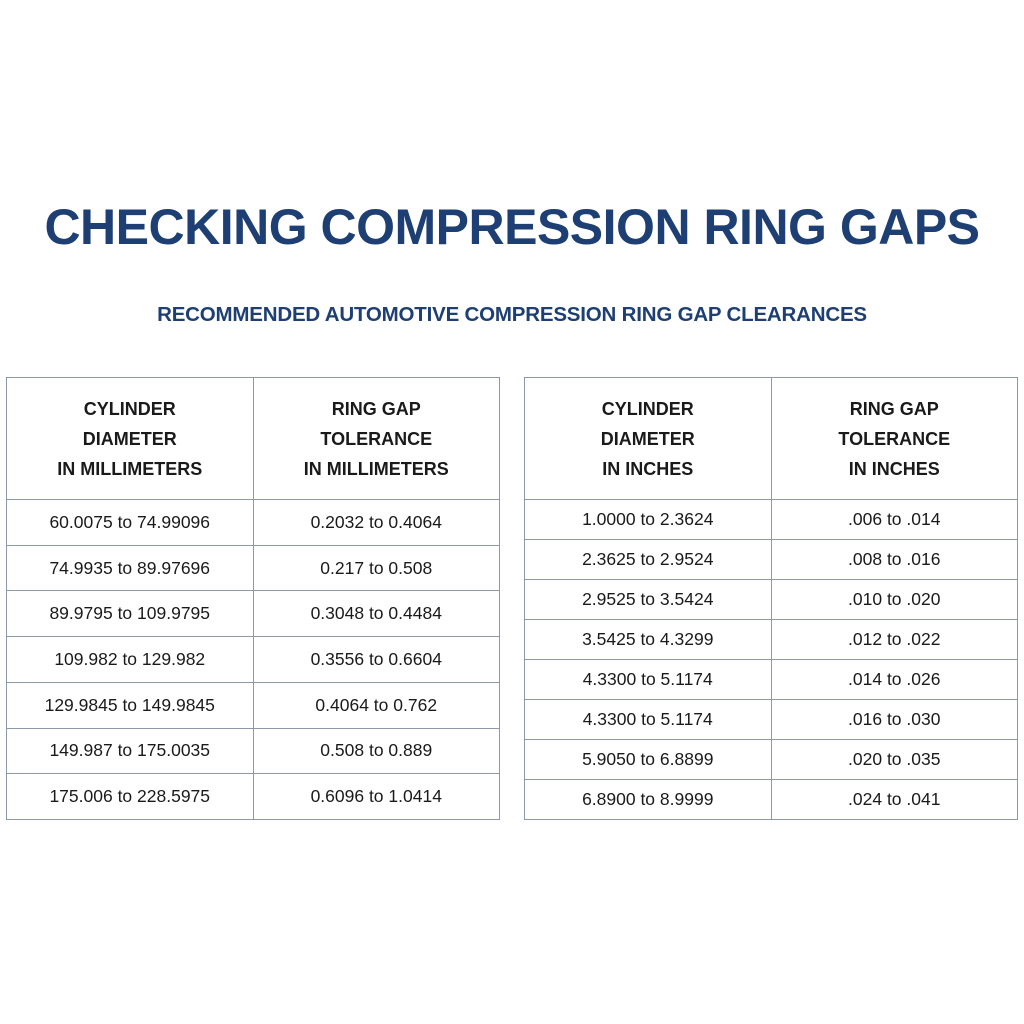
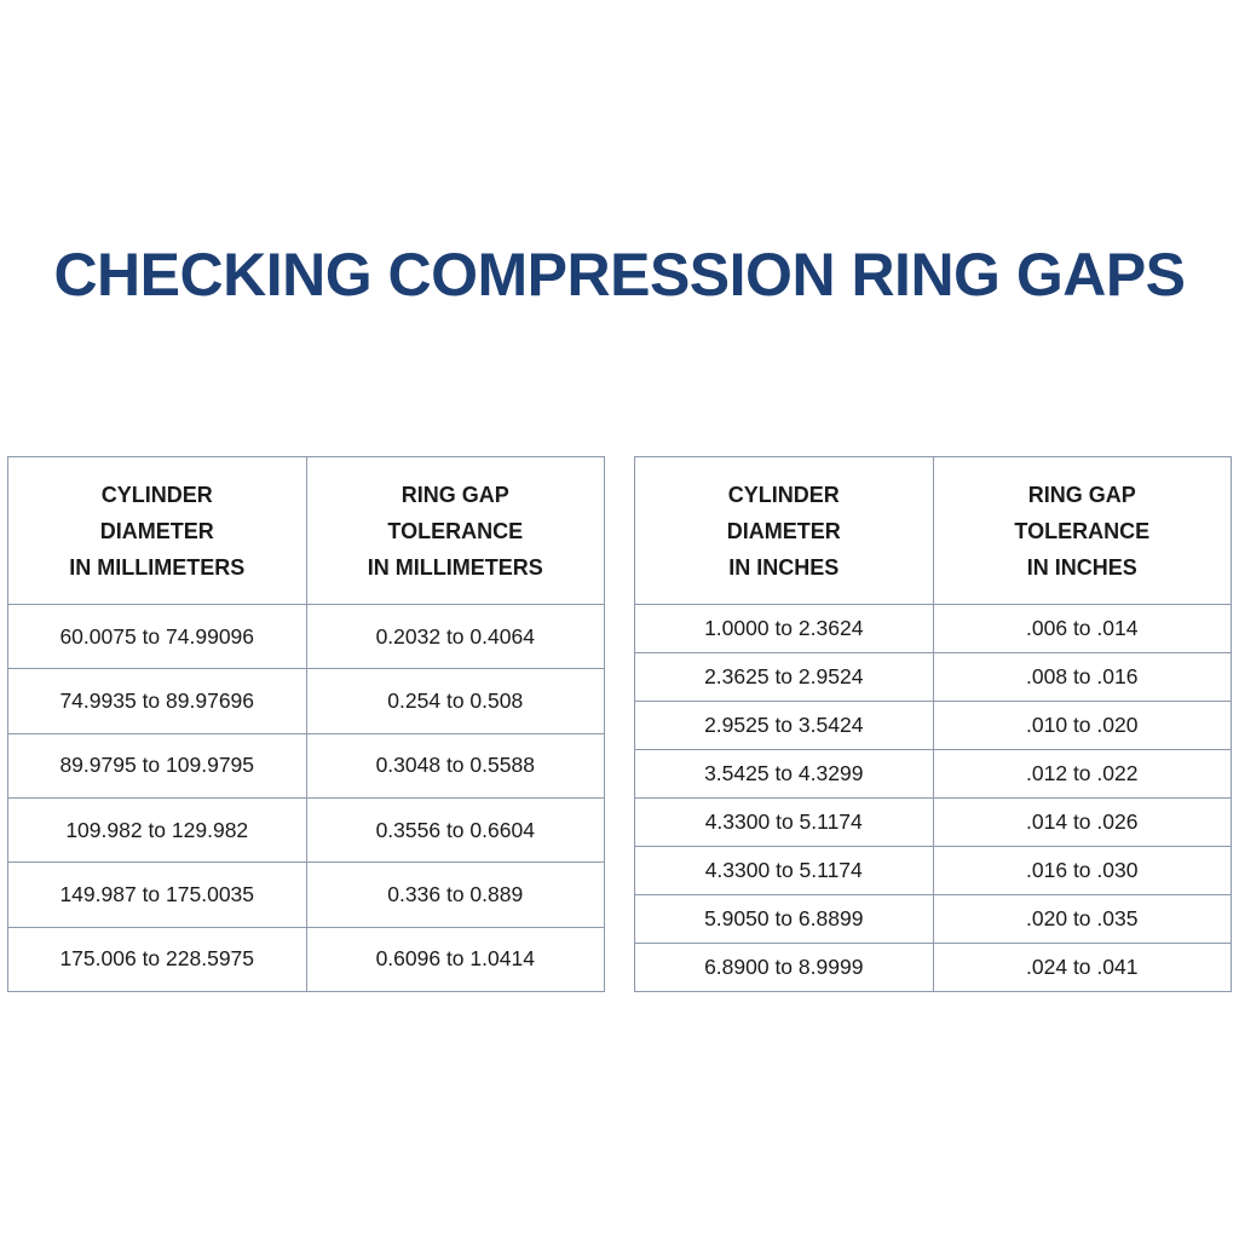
  CHECKING COMPRESSION RING GAPS
- RECOMMENDED AUTOMOTIVE COMPRESSION RING GAP CLEARANCES
  CYLINDER DIAMETER IN MILLIMETERS	RING GAP TOLERANCE IN MILLIMETERS
  60.0075 to 74.99096	0.2032 to 0.4064
- 74.9935 to 89.97696	0.217 to 0.508
+ 74.9935 to 89.97696	0.254 to 0.508
- 89.9795 to 109.9795	0.3048 to 0.4484
+ 89.9795 to 109.9795	0.3048 to 0.5588
  109.982 to 129.982	0.3556 to 0.6604
- 129.9845 to 149.9845	0.4064 to 0.762
- 149.987 to 175.0035	0.508 to 0.889
+ 149.987 to 175.0035	0.336 to 0.889
  175.006 to 228.5975	0.6096 to 1.0414
  CYLINDER DIAMETER IN INCHES	RING GAP TOLERANCE IN INCHES
  1.0000 to 2.3624	.006 to .014
  2.3625 to 2.9524	.008 to .016
  2.9525 to 3.5424	.010 to .020
  3.5425 to 4.3299	.012 to .022
  4.3300 to 5.1174	.014 to .026
  4.3300 to 5.1174	.016 to .030
  5.9050 to 6.8899	.020 to .035
  6.8900 to 8.9999	.024 to .041
